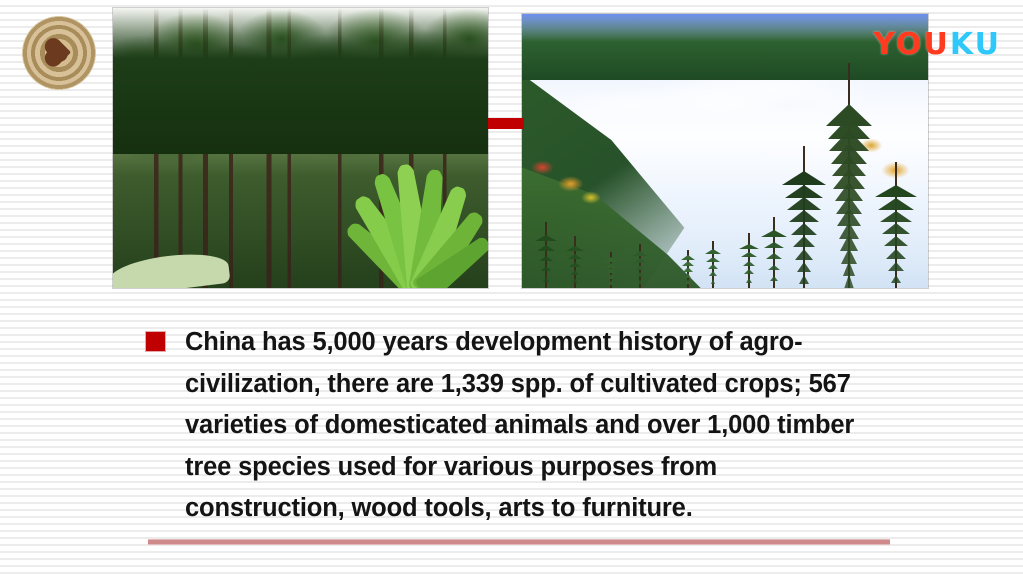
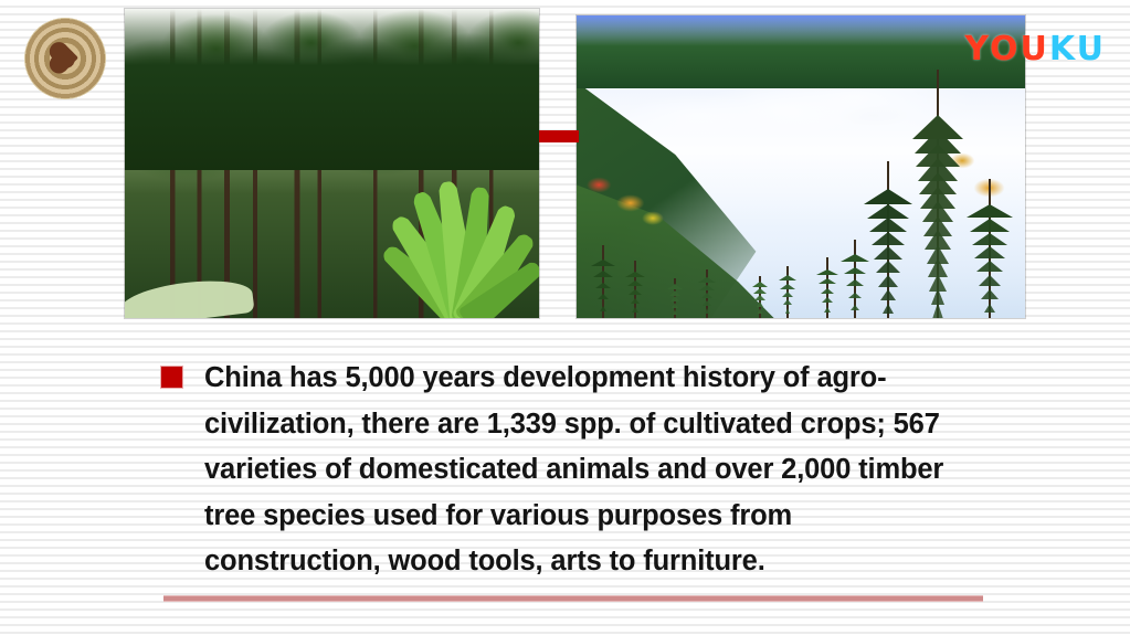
  YOUKU
- China has 5,000 years development history of agro-civilization, there are 1,339 spp. of cultivated crops; 567 varieties of domesticated animals and over 1,000 timber tree species used for various purposes from construction, wood tools, arts to furniture.
+ China has 5,000 years development history of agro-civilization, there are 1,339 spp. of cultivated crops; 567 varieties of domesticated animals and over 2,000 timber tree species used for various purposes from construction, wood tools, arts to furniture.
